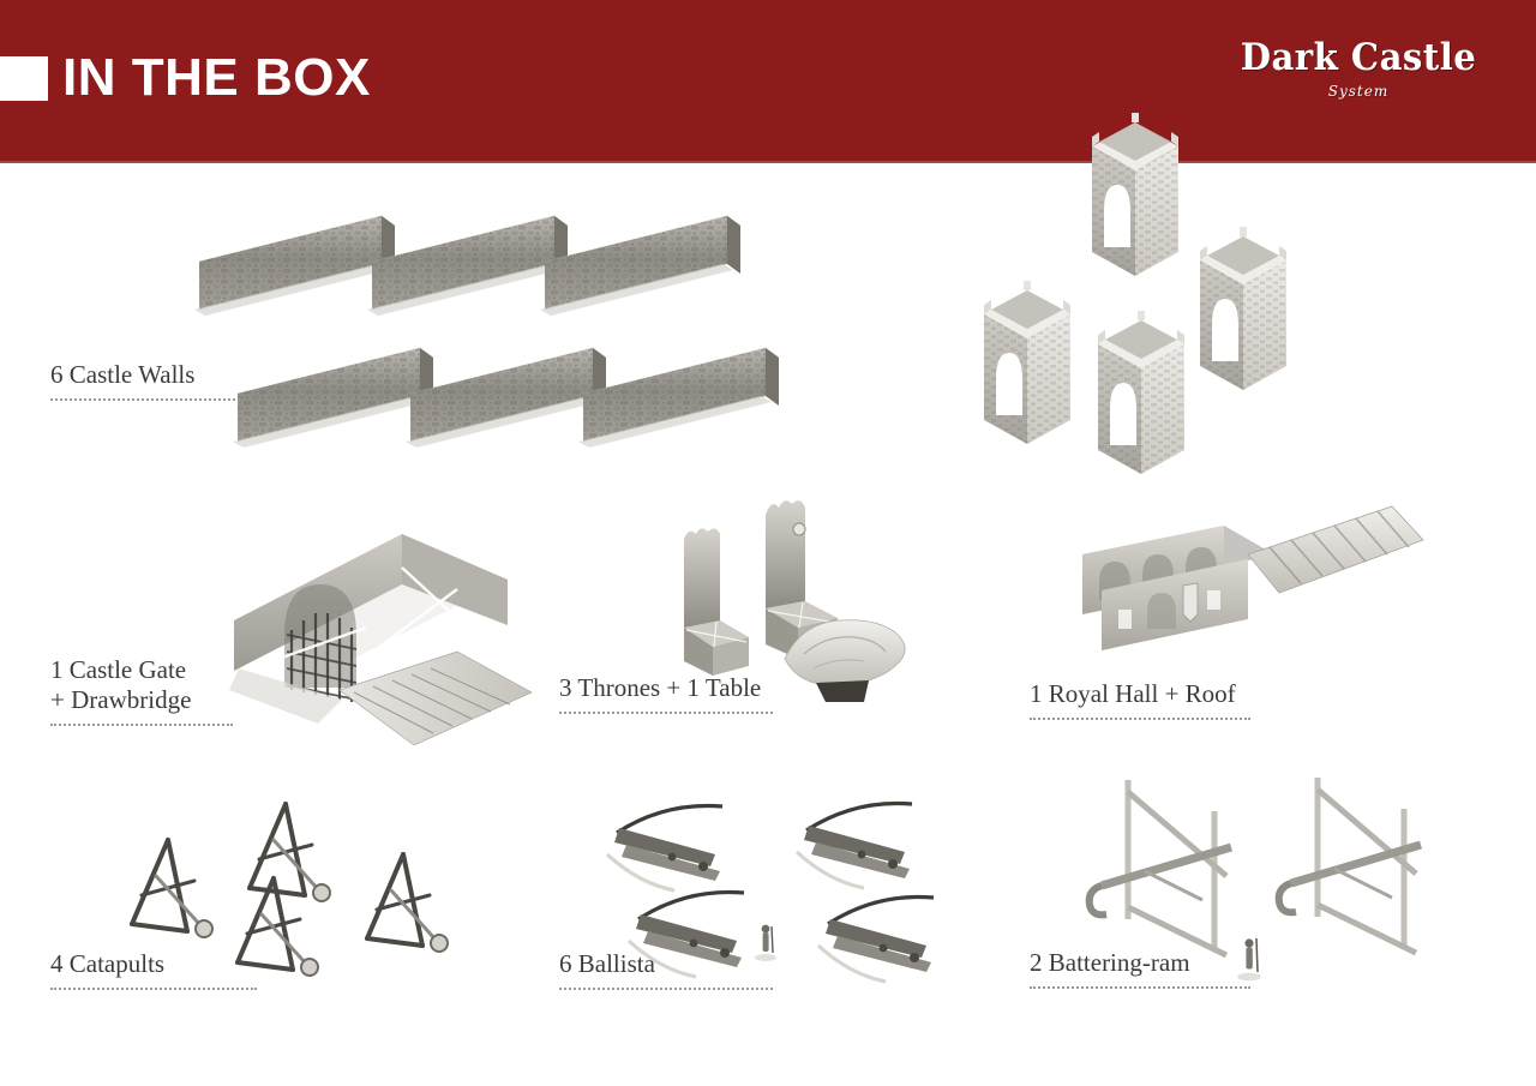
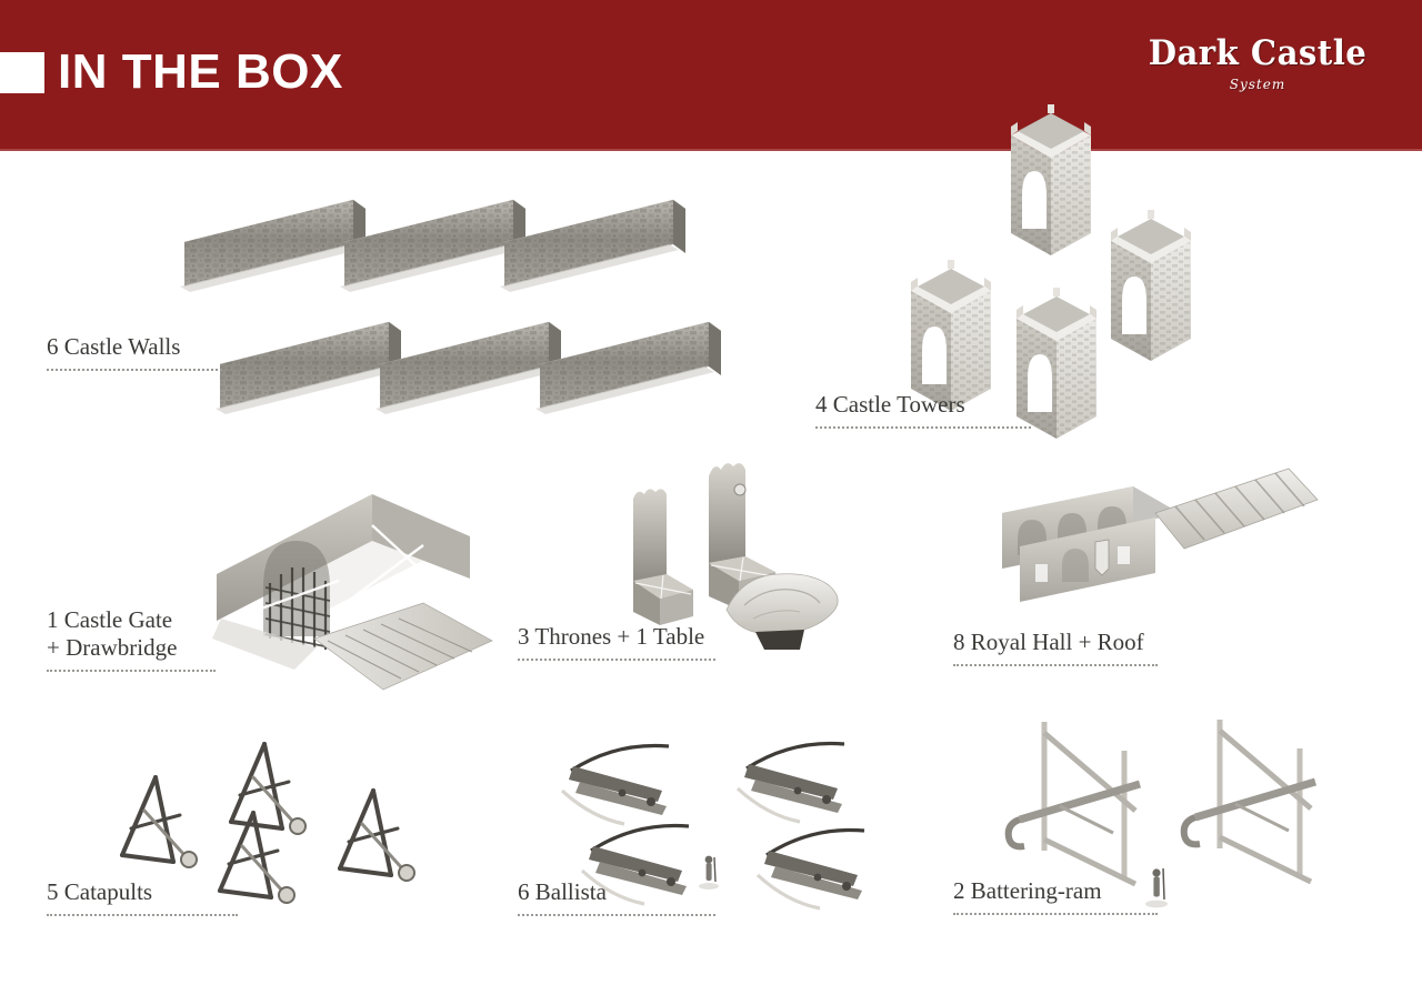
  IN THE BOX
  Dark Castle
  System
  6 Castle Walls
+ 4 Castle Towers
  1 Castle Gate
  + Drawbridge
  3 Thrones + 1 Table
- 1 Royal Hall + Roof
+ 8 Royal Hall + Roof
- 4 Catapults
+ 5 Catapults
  6 Ballista
  2 Battering-ram
